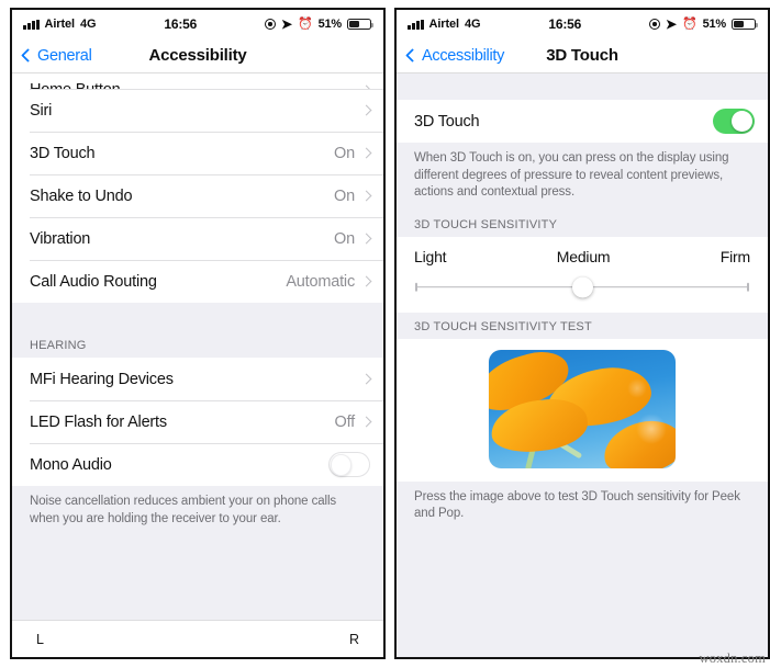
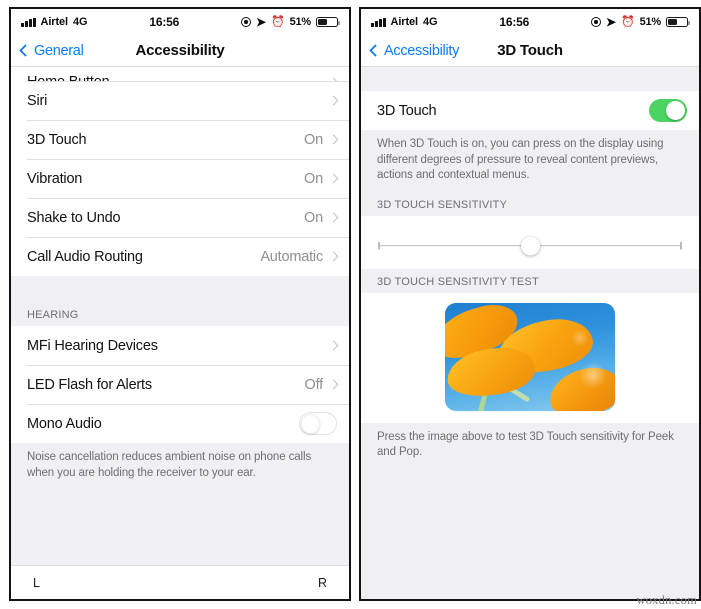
  Airtel
  4G
  16:56
  ➤
  ⏰
  51%
  General
  Accessibility
  Siri
  3D Touch
  On
- Shake to Undo
+ Vibration
  On
- Vibration
+ Shake to Undo
  On
  Call Audio Routing
  Automatic
  HEARING
  MFi Hearing Devices
  LED Flash for Alerts
  Off
  Mono Audio
- Noise cancellation reduces ambient your on phone calls when you are holding the receiver to your ear.
+ Noise cancellation reduces ambient noise on phone calls when you are holding the receiver to your ear.
  L
  R
  Airtel
  4G
  16:56
  ➤
  ⏰
  51%
  Accessibility
  3D Touch
  3D Touch
- When 3D Touch is on, you can press on the display using different degrees of pressure to reveal content previews, actions and contextual press.
+ When 3D Touch is on, you can press on the display using different degrees of pressure to reveal content previews, actions and contextual menus.
  3D TOUCH SENSITIVITY
- Light
- Medium
- Firm
  3D TOUCH SENSITIVITY TEST
  Press the image above to test 3D Touch sensitivity for Peek and Pop.
  woxdn.com
